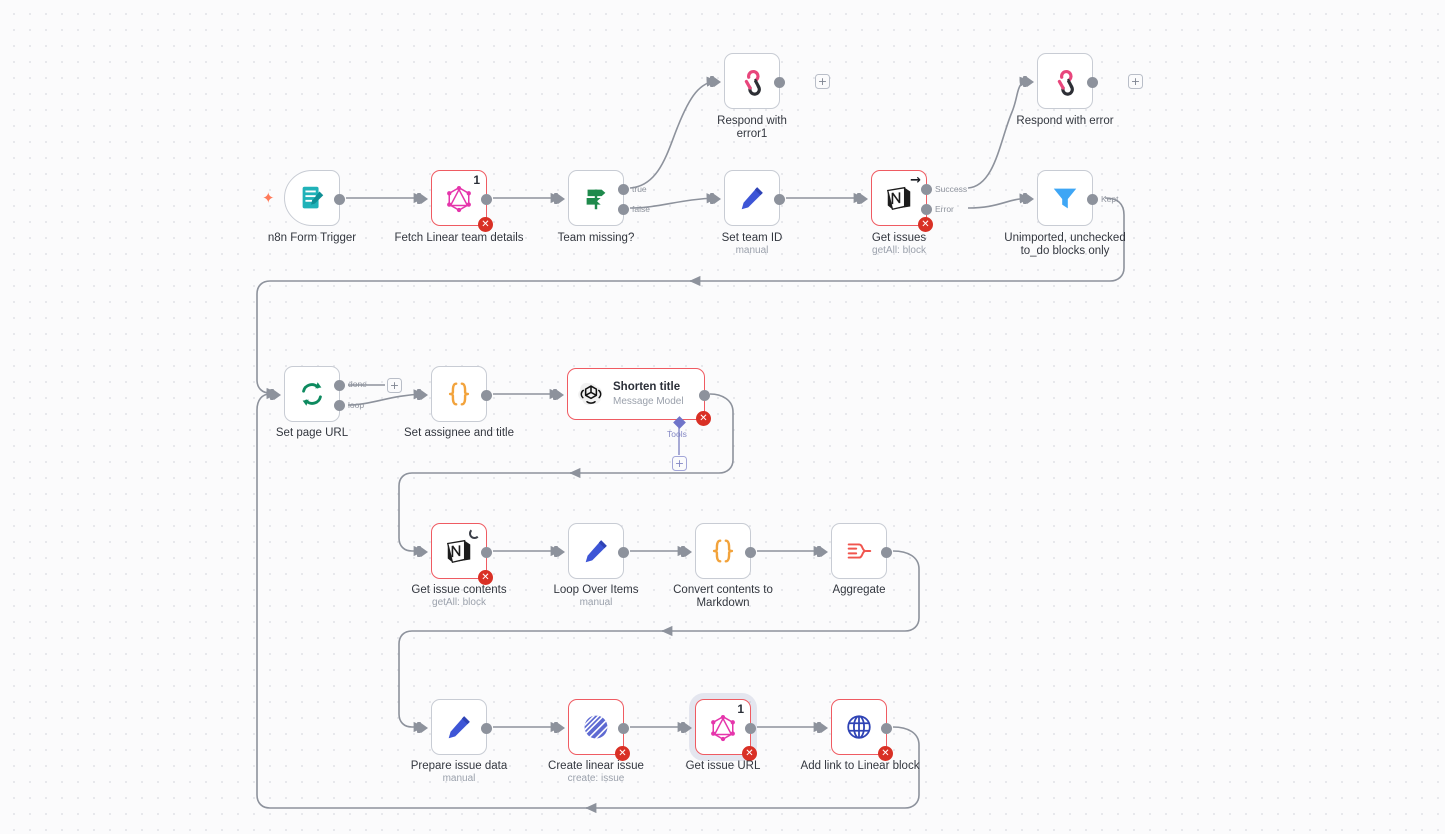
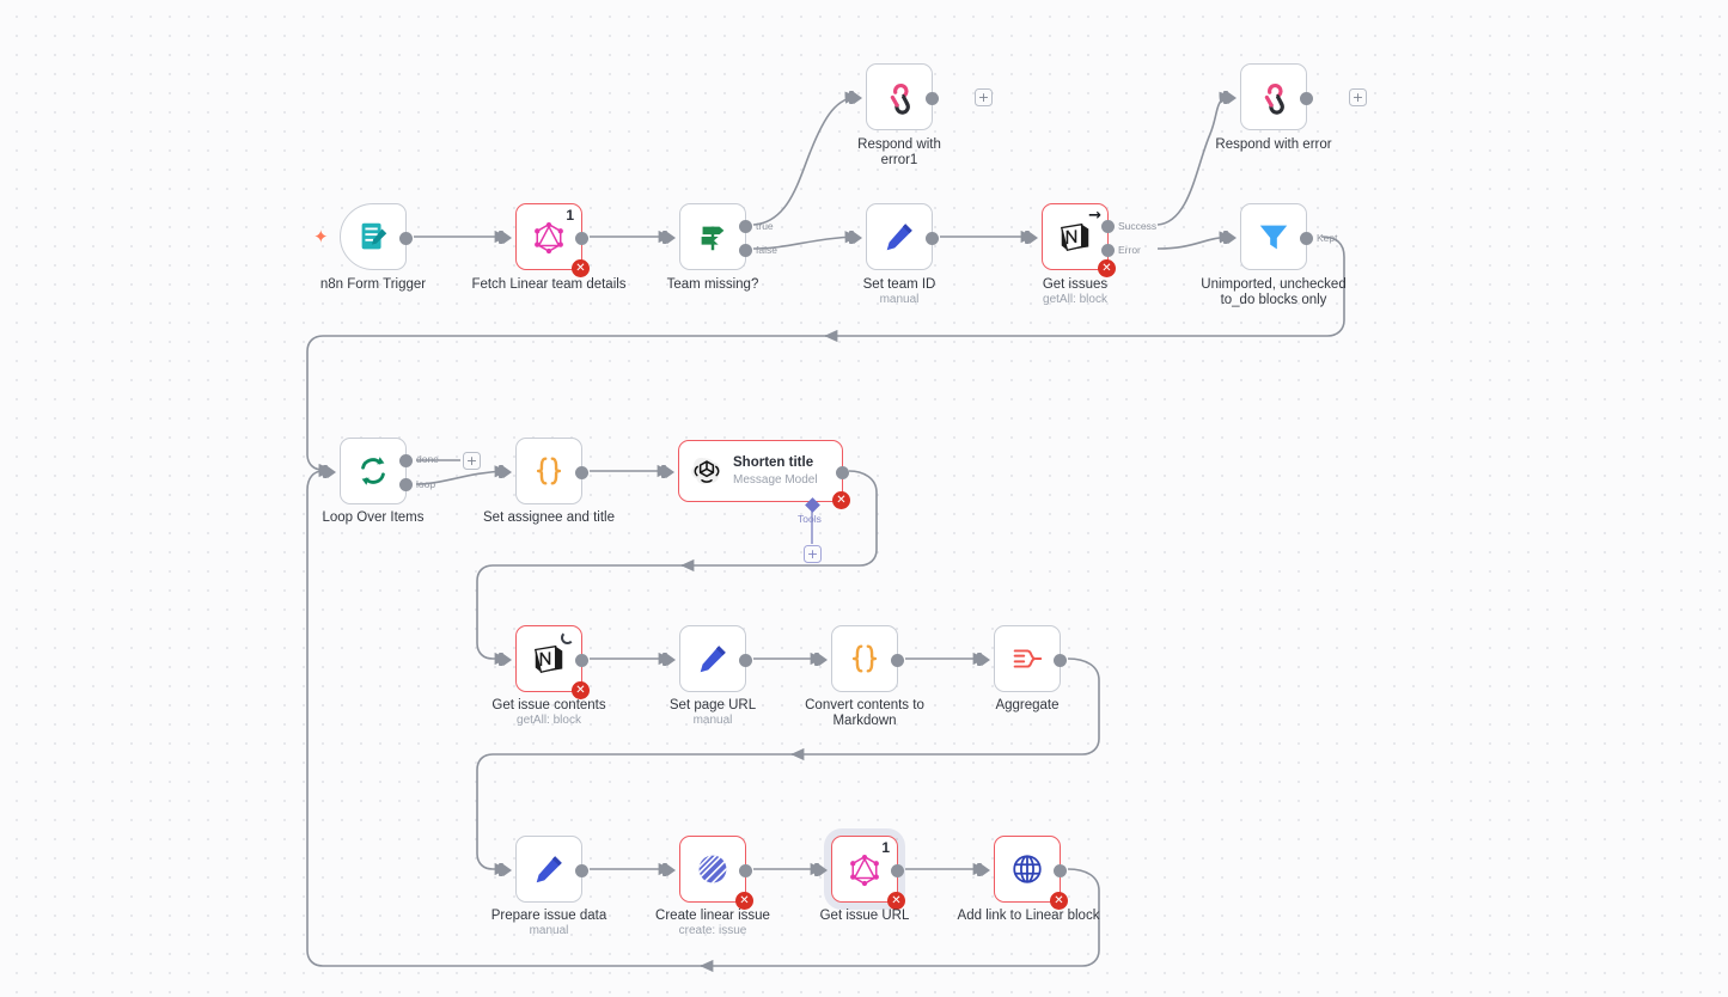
  ✦
  n8n Form Trigger
  1
  ✕
  Fetch Linear team details
  true
  false
  Team missing?
  Respond with error1
  +
  Set team ID
  manual
  →
  ✕
  Success
  Error
  Get issues
  getAll: block
  Respond with error
  +
  Kept
  Unimported, unchecked
  to_do blocks only
  done
  loop
- Set page URL
+ Loop Over Items
  +
  Set assignee and title
  Shorten title
  Message Model
  ✕
  Tools
  +
  ✕
  Get issue contents
  getAll: block
- Loop Over Items
+ Set page URL
  manual
  Convert contents to
  Markdown
  Aggregate
  Prepare issue data
  manual
  ✕
  Create linear issue
  create: issue
  1
  ✕
  Get issue URL
  ✕
  Add link to Linear block
